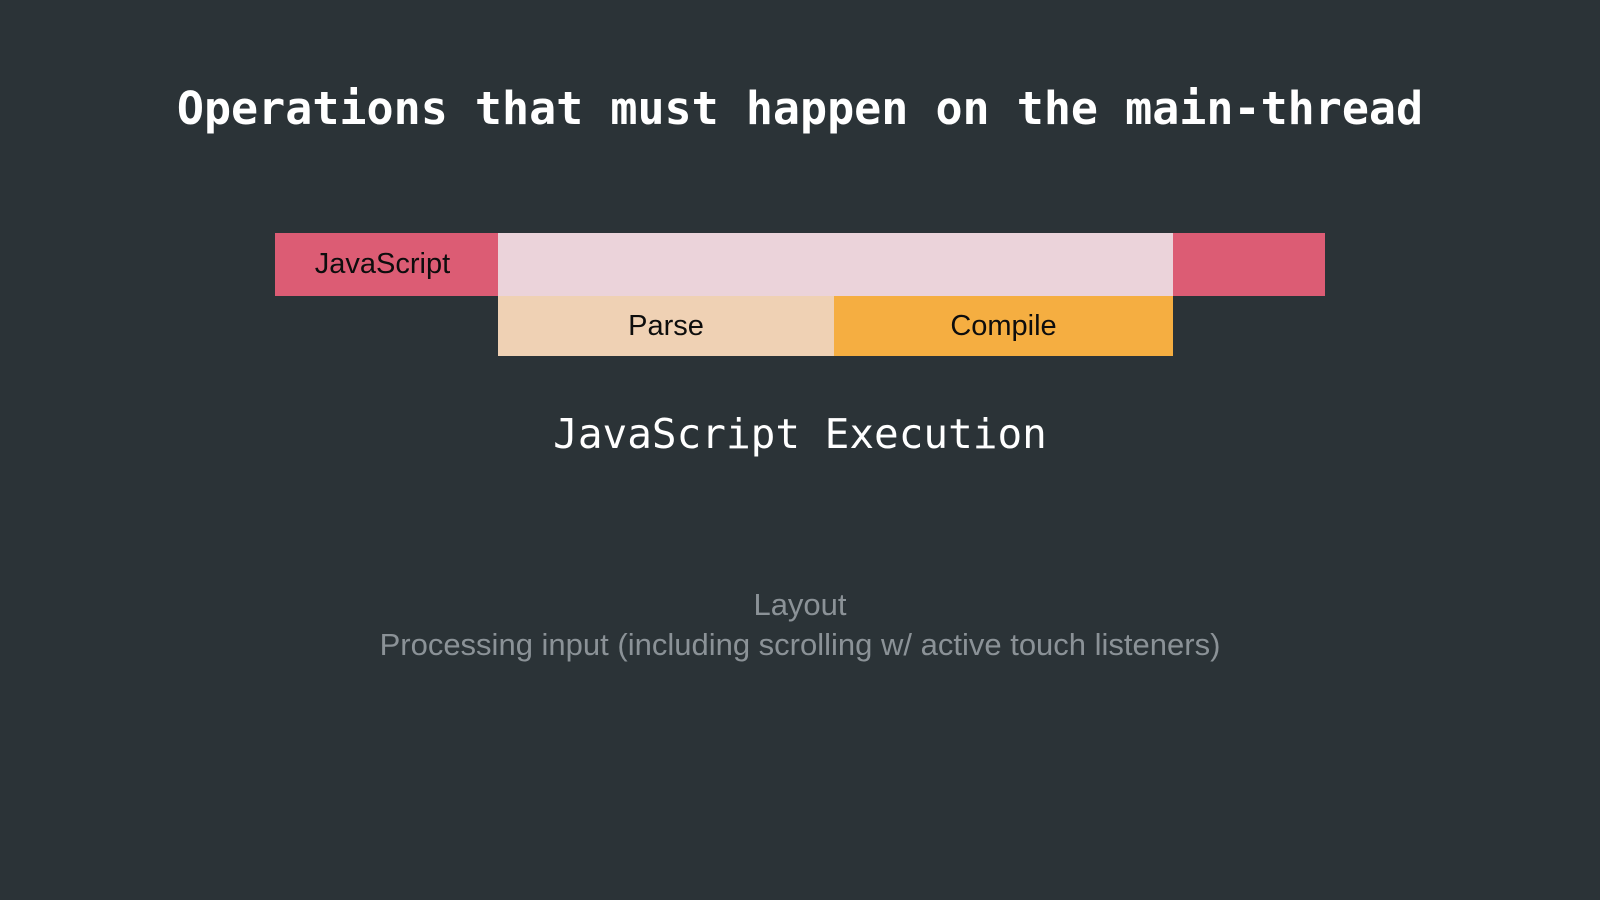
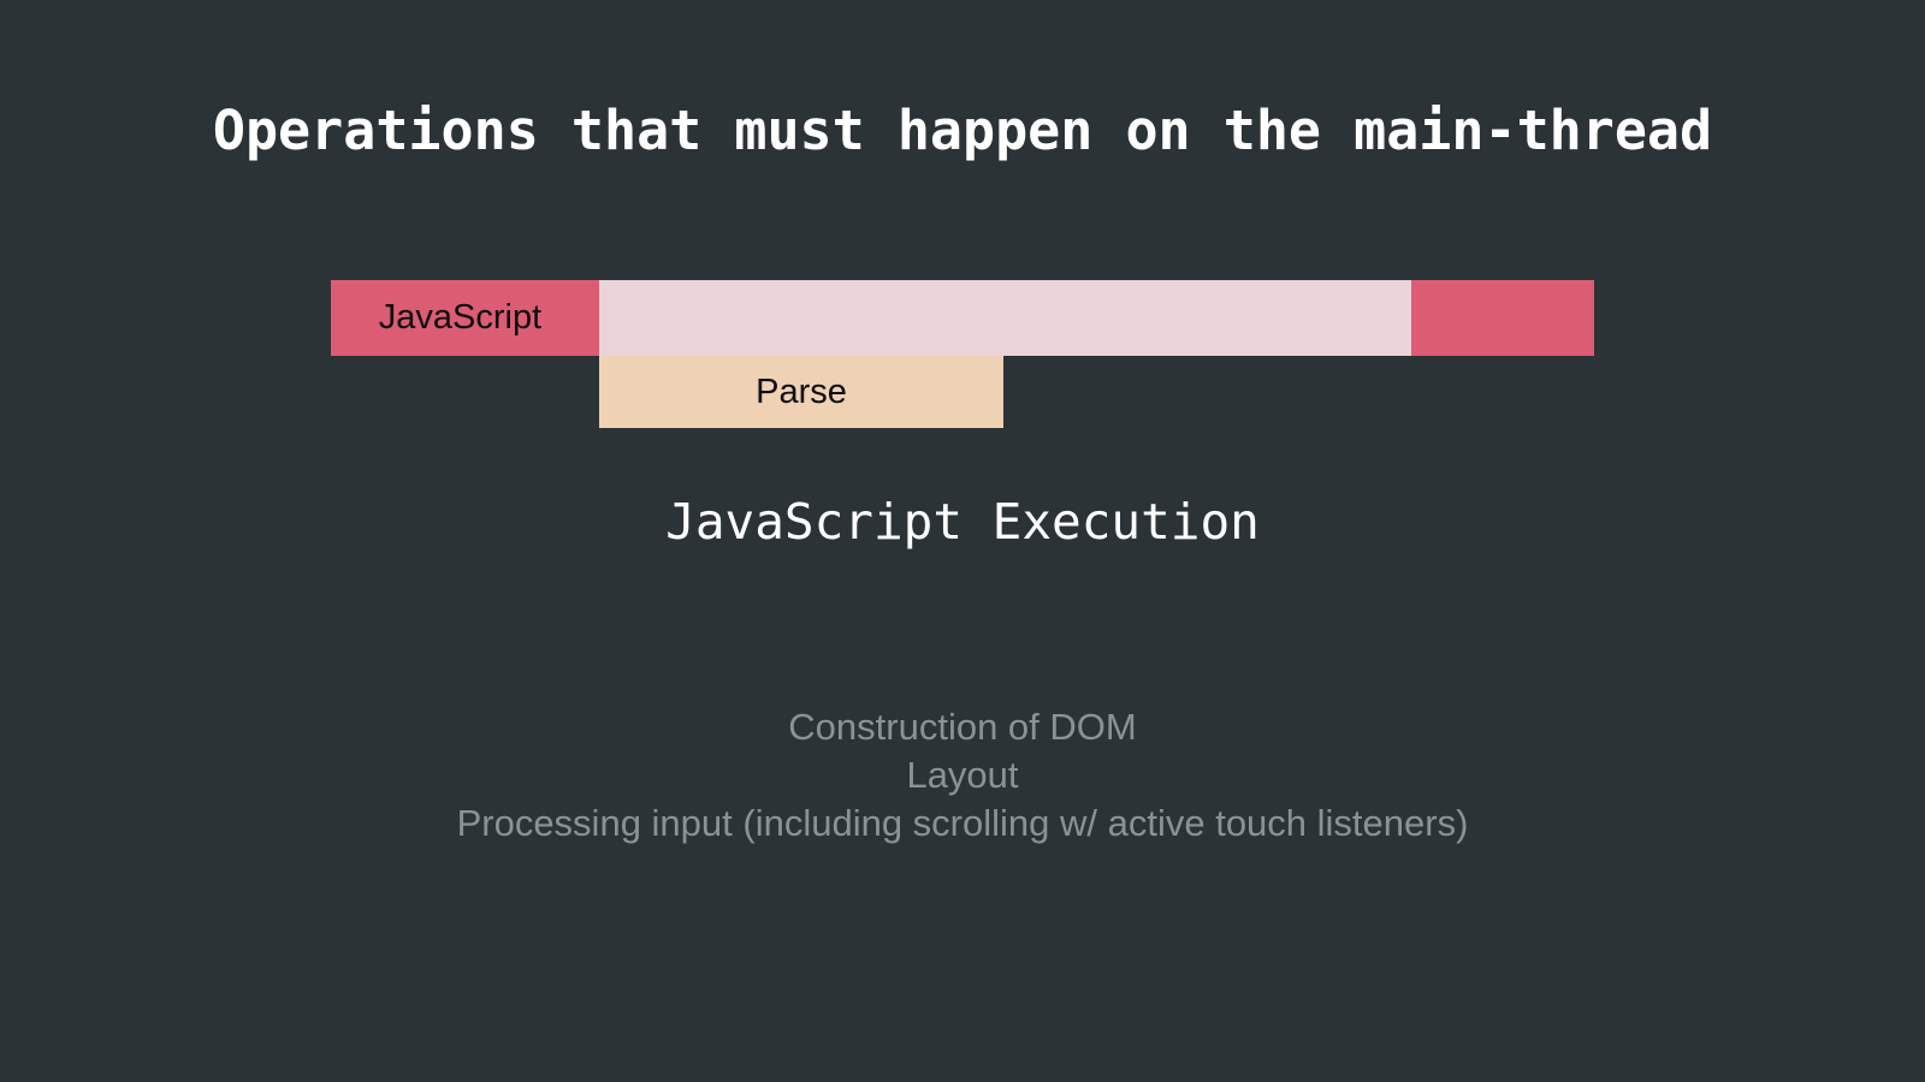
  Operations that must happen on the main-thread
  JavaScript
  Parse
- Compile
  JavaScript Execution
+ Construction of DOM
  Layout
  Processing input (including scrolling w/ active touch listeners)
